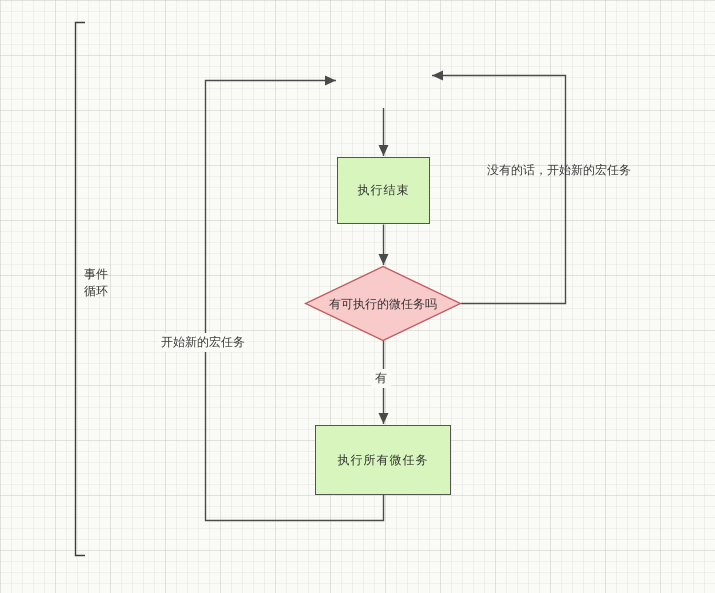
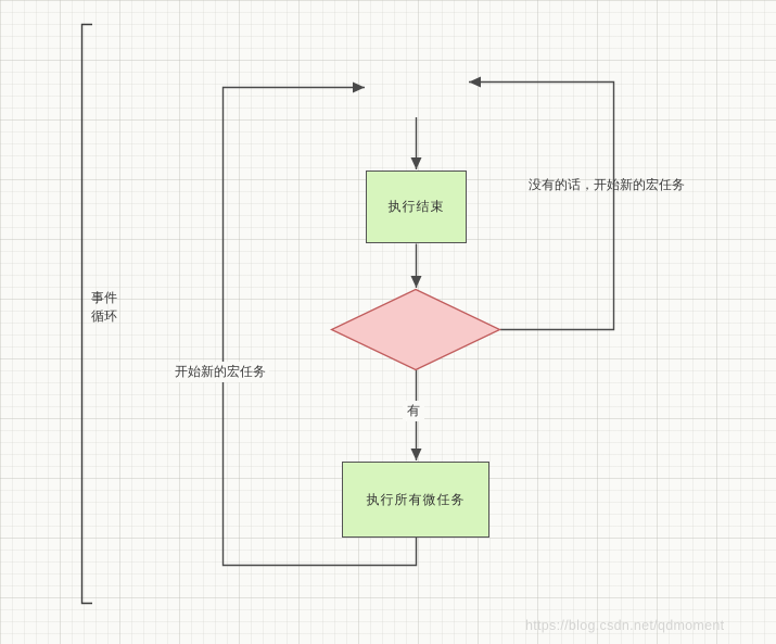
  执行结束
- 有可执行的微任务吗
  执行所有微任务
  有
  没有的话，开始新的宏任务
  开始新的宏任务
  事件
  循环
+ https://blog.csdn.net/qdmoment
